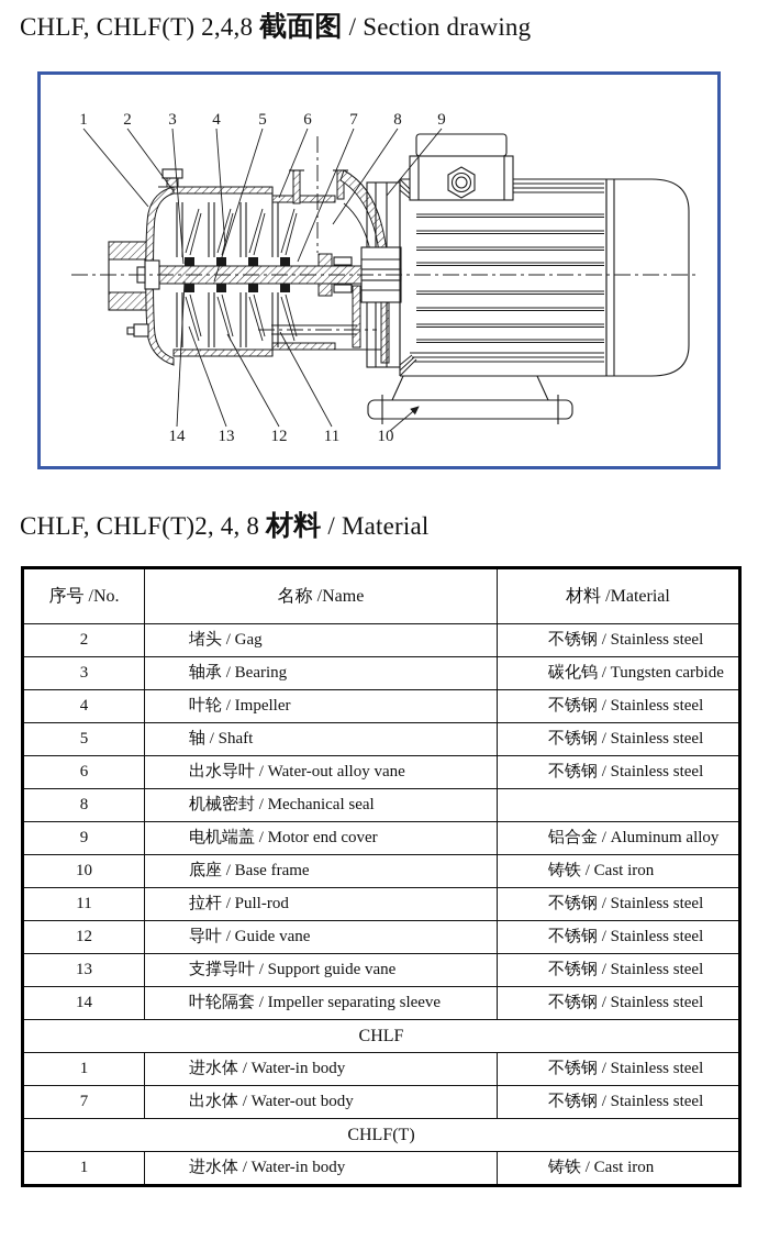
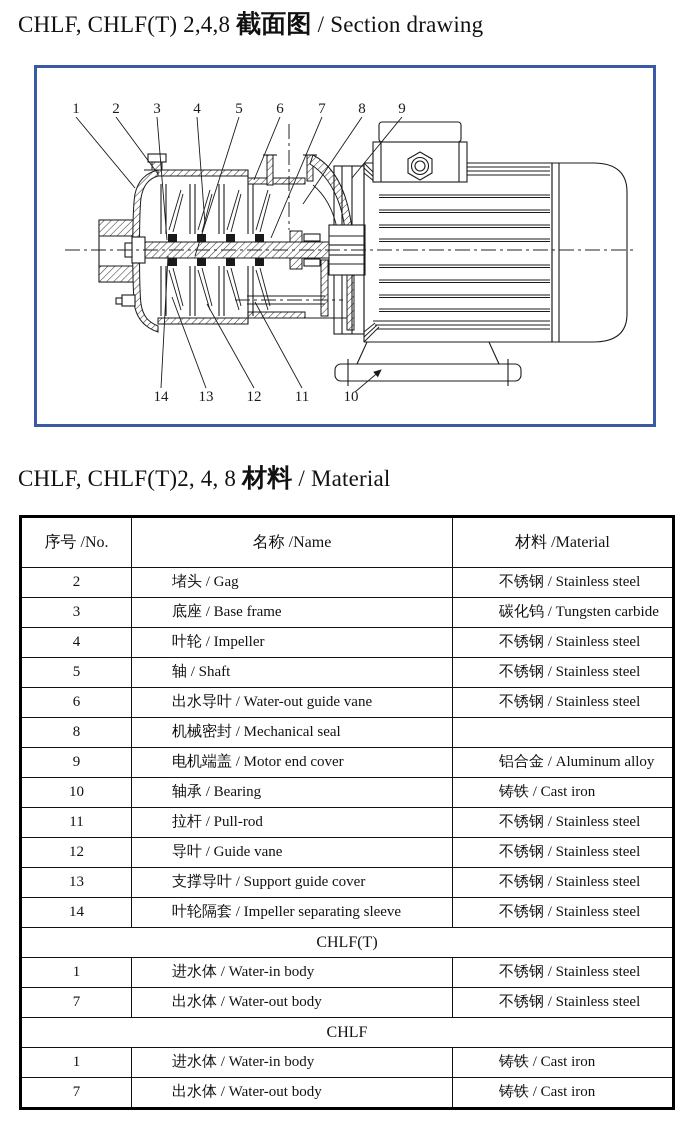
  CHLF, CHLF(T) 2,4,8 截面图 / Section drawing
  1
  2
  3
  4
  5
  6
  7
  8
  9
  14
  13
  12
  11
  10
  CHLF, CHLF(T)2, 4, 8 材料 / Material
  序号 /No.	名称 /Name	材料 /Material
  2	堵头 / Gag	不锈钢 / Stainless steel
- 3	轴承 / Bearing	碳化钨 / Tungsten carbide
+ 3	底座 / Base frame	碳化钨 / Tungsten carbide
  4	叶轮 / Impeller	不锈钢 / Stainless steel
  5	轴 / Shaft	不锈钢 / Stainless steel
- 6	出水导叶 / Water-out alloy vane	不锈钢 / Stainless steel
+ 6	出水导叶 / Water-out guide vane	不锈钢 / Stainless steel
  8	机械密封 / Mechanical seal
  9	电机端盖 / Motor end cover	铝合金 / Aluminum alloy
- 10	底座 / Base frame	铸铁 / Cast iron
+ 10	轴承 / Bearing	铸铁 / Cast iron
  11	拉杆 / Pull-rod	不锈钢 / Stainless steel
  12	导叶 / Guide vane	不锈钢 / Stainless steel
- 13	支撑导叶 / Support guide vane	不锈钢 / Stainless steel
+ 13	支撑导叶 / Support guide cover	不锈钢 / Stainless steel
  14	叶轮隔套 / Impeller separating sleeve	不锈钢 / Stainless steel
- CHLF
+ CHLF(T)
  1	进水体 / Water-in body	不锈钢 / Stainless steel
  7	出水体 / Water-out body	不锈钢 / Stainless steel
- CHLF(T)
+ CHLF
  1	进水体 / Water-in body	铸铁 / Cast iron
+ 7	出水体 / Water-out body	铸铁 / Cast iron
